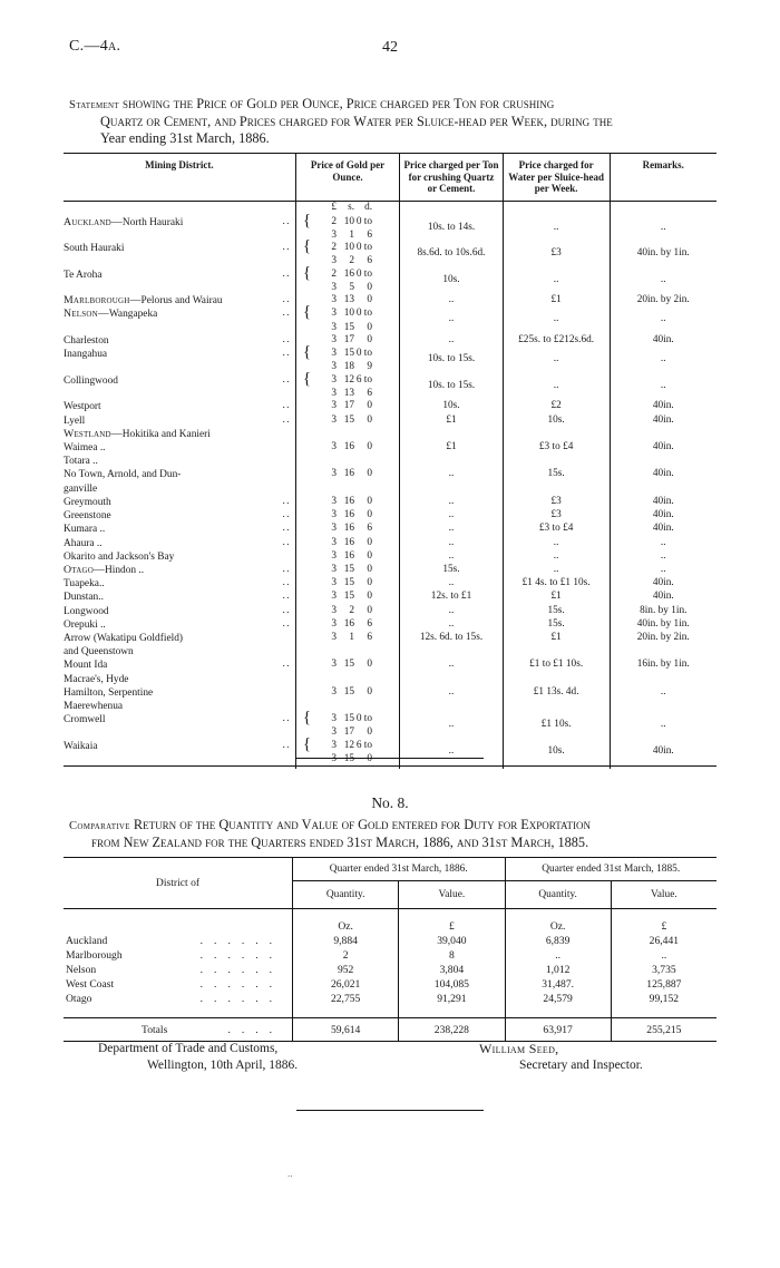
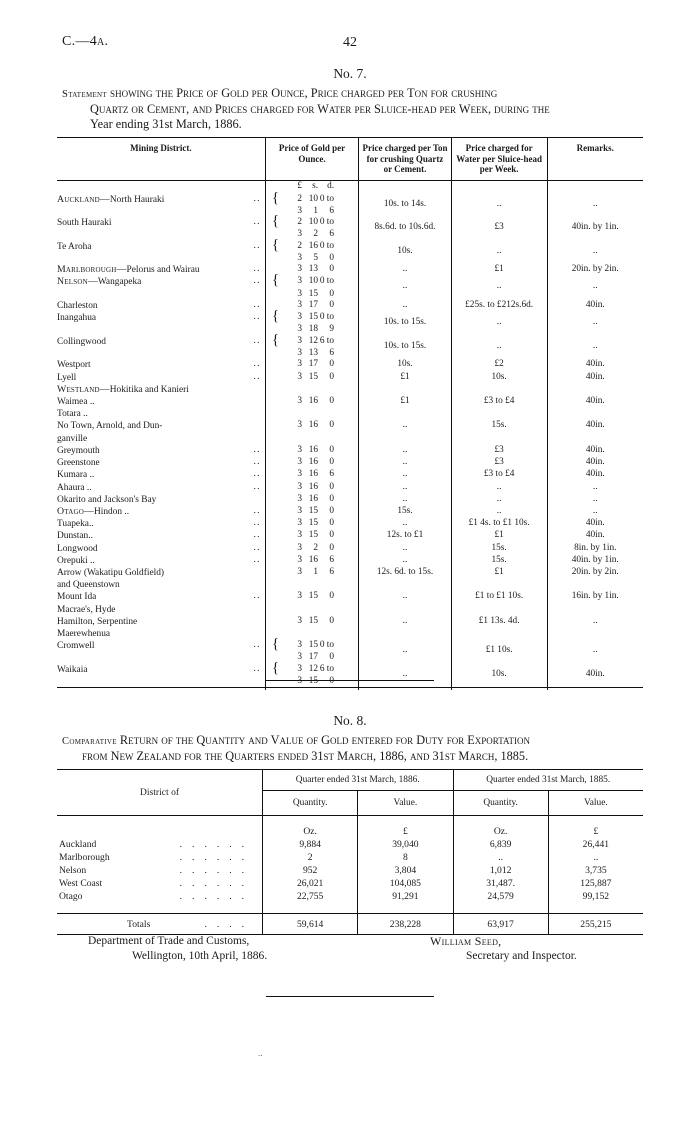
  C.—4a.
  42
+ No. 7.
  Statement showing the Price of Gold per Ounce, Price charged per Ton for crushing
  Quartz or Cement, and Prices charged for Water per Sluice-head per Week, during the
  Year ending 31st March, 1886.
  Mining District.	Price of Gold per Ounce.	Price charged per Ton for crushing Quartz or Cement.	Price charged for Water per Sluice-head per Week.	Remarks.
  	£ s. d.
  Auckland—North Hauraki ..	{ 2 10 0 to	10s. to 14s.	..	..
  	3 1 6
  South Hauraki ..	{ 2 10 0 to	8s.6d. to 10s.6d.	£3	40in. by 1in.
  	3 2 6
  Te Aroha ..	{ 2 16 0 to	10s.	..	..
  	3 5 0
  Marlborough—Pelorus and Wairau ..	3 13 0	..	£1	20in. by 2in.
  Nelson—Wangapeka ..	{ 3 10 0 to	..	..	..
  	3 15 0
  Charleston ..	3 17 0	..	£25s. to £212s.6d.	40in.
  Inangahua ..	{ 3 15 0 to	10s. to 15s.	..	..
  	3 18 9
  Collingwood ..	{ 3 12 6 to	10s. to 15s.	..	..
  	3 13 6
  Westport ..	3 17 0	10s.	£2	40in.
  Lyell ..	3 15 0	£1	10s.	40in.
  Westland—Hokitika and Kanieri
  Waimea ..	3 16 0	£1	£3 to £4	40in.
  Totara ..
  No Town, Arnold, and Dun-	3 16 0	..	15s.	40in.
  ganville
  Greymouth ..	3 16 0	..	£3	40in.
  Greenstone ..	3 16 0	..	£3	40in.
  Kumara .. ..	3 16 6	..	£3 to £4	40in.
  Ahaura .. ..	3 16 0	..	..	..
  Okarito and Jackson's Bay	3 16 0	..	..	..
  Otago—Hindon .. ..	3 15 0	15s.	..	..
  Tuapeka.. ..	3 15 0	..	£1 4s. to £1 10s.	40in.
  Dunstan.. ..	3 15 0	12s. to £1	£1	40in.
  Longwood ..	3 2 0	..	15s.	8in. by 1in.
  Orepuki .. ..	3 16 6	..	15s.	40in. by 1in.
  Arrow (Wakatipu Goldfield)	3 1 6	12s. 6d. to 15s.	£1	20in. by 2in.
  and Queenstown
  Mount Ida ..	3 15 0	..	£1 to £1 10s.	16in. by 1in.
  Macrae's, Hyde
  Hamilton, Serpentine	3 15 0	..	£1 13s. 4d.	..
  Maerewhenua
  Cromwell ..	{ 3 15 0 to	..	£1 10s.	..
  	3 17 0
  Waikaia ..	{ 3 12 6 to	..	10s.	40in.
  	3 15 0
  No. 8.
  Comparative Return of the Quantity and Value of Gold entered for Duty for Exportation
  from New Zealand for the Quarters ended 31st March, 1886, and 31st March, 1885.
  District of	Quarter ended 31st March, 1886.	Quarter ended 31st March, 1885.
  Quantity.	Value.	Quantity.	Value.
  	Oz.	£	Oz.	£
  Auckland ......	9,884	39,040	6,839	26,441
  Marlborough ......	2	8	..	..
  Nelson ......	952	3,804	1,012	3,735
  West Coast ......	26,021	104,085	31,487.	125,887
  Otago ......	22,755	91,291	24,579	99,152
  Totals ....	59,614	238,228	63,917	255,215
  Department of Trade and Customs,
  Wellington, 10th April, 1886.
  William Seed,
  Secretary and Inspector.
  ..
